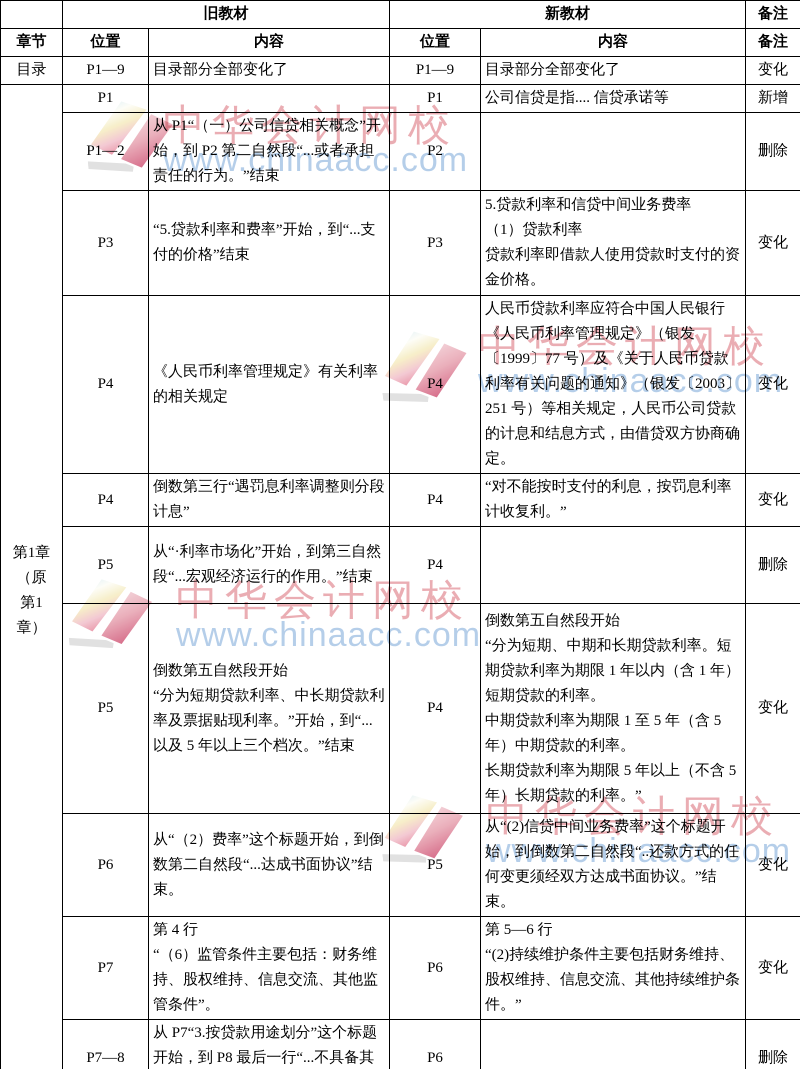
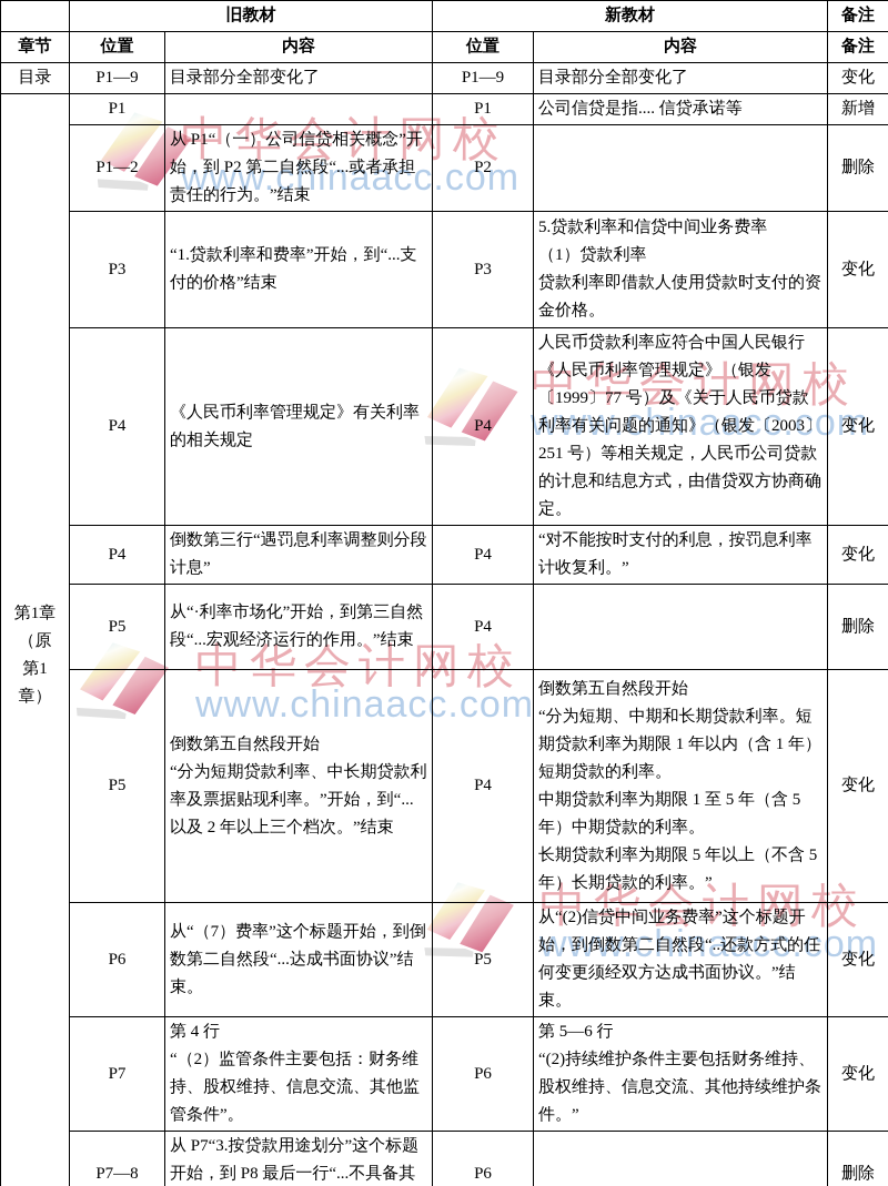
  	旧教材	新教材	备注
  章节	位置	内容	位置	内容	备注
  目录	P1—9	目录部分全部变化了	P1—9	目录部分全部变化了	变化
  第1章 （原 第1 章）	P1		P1	公司信贷是指.... 信贷承诺等	新增
  P12	P1“（一）公司信贷相关概念”开始，到 P2 第二自然段“...或者承担责任的行为。”结束	P2		删除
- P3	“5.贷款利率和费率”开始，到“...支付的价格”结束	P3	5.贷款利率和信贷中间业务费率 （1）贷款利率 贷款利率即借款人使用贷款时支付的资金价格。	变化
+ P3	“1.贷款利率和费率”开始，到“...支付的价格”结束	P3	5.贷款利率和信贷中间业务费率 （1）贷款利率 贷款利率即借款人使用贷款时支付的资金价格。	变化
  P4	《人民币利率管理规定》有关利率的相关规定		人民币贷款利率应符合中国人民银行《人民币利率管理规定》（银发〔1999〕77 号）及《关于人民币贷款利率有关问题的通知》（银发〔2003〕251 号）等相关规定，人民币公司贷款的计息和结息方式，由借贷双方协商确定。	变化
  P4	倒数第三行“遇罚息利率调整则分段计息”	P4	“对不能按时支付的利息，按罚息利率计收复利。”	变化
  P5	从“·利率市场化”开始，到第三自然段“...宏观经济运行的作用。”结束	P4		删除
- P5	倒数第五自然段开始 “分为短期贷款利率、中长期贷款利率及票据贴现利率。”开始，到“...以及 5 年以上三个档次。”结束	P4	倒数第五自然段开始 “分为短期、中期和长期贷款利率。短期贷款利率为期限 1 年以内（含 1 年）短期贷款的利率。 中期贷款利率为期限 1 至 5 年（含 5 年）中期贷款的利率。 长期贷款利率为期限 5 年以上（不含 5 年）长期贷款的利率。”	变化
+ P5	倒数第五自然段开始 “分为短期贷款利率、中长期贷款利率及票据贴现利率。”开始，到“...以及 2 年以上三个档次。”结束	P4	倒数第五自然段开始 “分为短期、中期和长期贷款利率。短期贷款利率为期限 1 年以内（含 1 年）短期贷款的利率。 中期贷款利率为期限 1 至 5 年（含 5 年）中期贷款的利率。 长期贷款利率为期限 5 年以上（不含 5 年）长期贷款的利率。”	变化
- P6	从“（2）费率”这个标题开始，到倒数第二自然段“...达成书面协议”结束。	P5	从“(2)信贷中间业务费率”这个标题开始，到倒数第二自然段“..还款方式的任何变更须经双方达成书面协议。”结束。	变化
+ P6	从“（7）费率”这个标题开始，到倒数第二自然段“...达成书面协议”结束。	P5	从“(2)信贷中间业务费率”这个标题开始，到倒数第二自然段“..还款方式的任何变更须经双方达成书面协议。”结束。	变化
- P7	第 4 行 “（6）监管条件主要包括：财务维持、股权维持、信息交流、其他监管条件”。	P6	第 5—6 行 “(2)持续维护条件主要包括财务维持、股权维持、信息交流、其他持续维护条件。”	变化
+ P7	第 4 行 “（2）监管条件主要包括：财务维持、股权维持、信息交流、其他监管条件”。	P6	第 5—6 行 “(2)持续维护条件主要包括财务维持、股权维持、信息交流、其他持续维护条件。”	变化
  P7—8	从 P7“3.按贷款用途划分”这个标题开始，到 P8 最后一行“...不具备其	P6		删除
  中华会计网校
  www.chinaacc.com
  中华会计网校
  www.chinaacc.com
  中华会计网校
  www.chinaacc.com
  中华会计网校
  www.chinaacc.com
